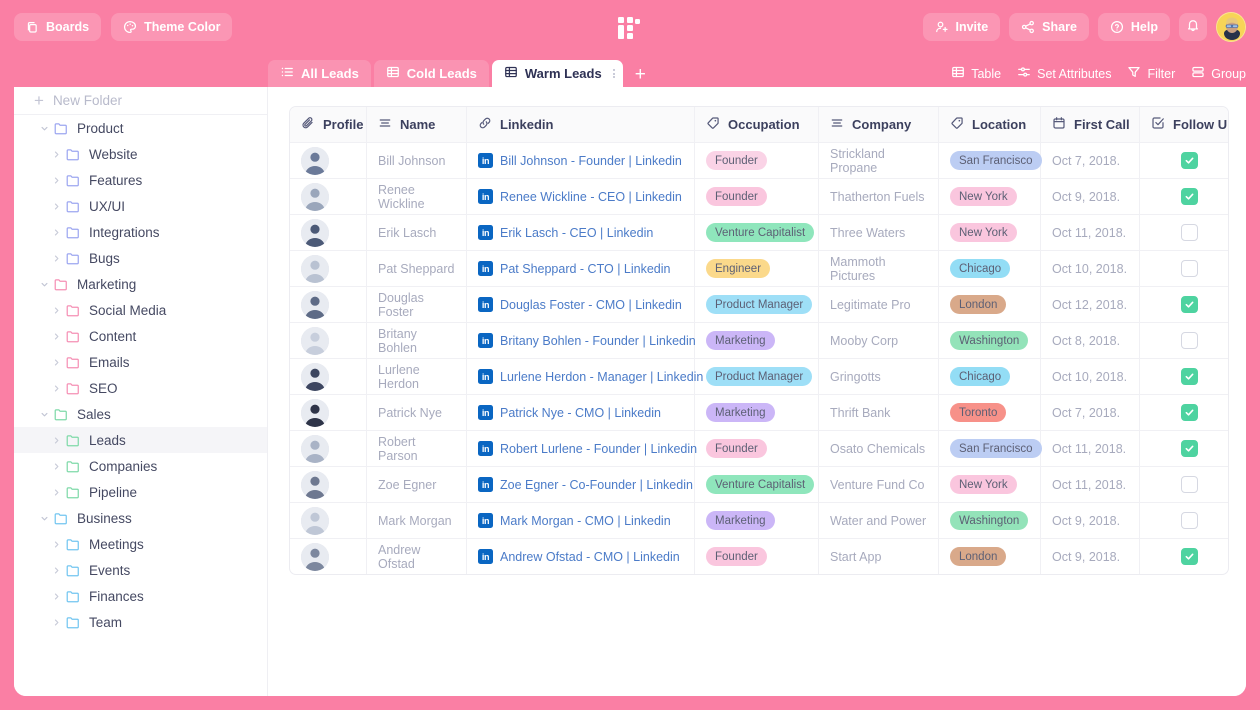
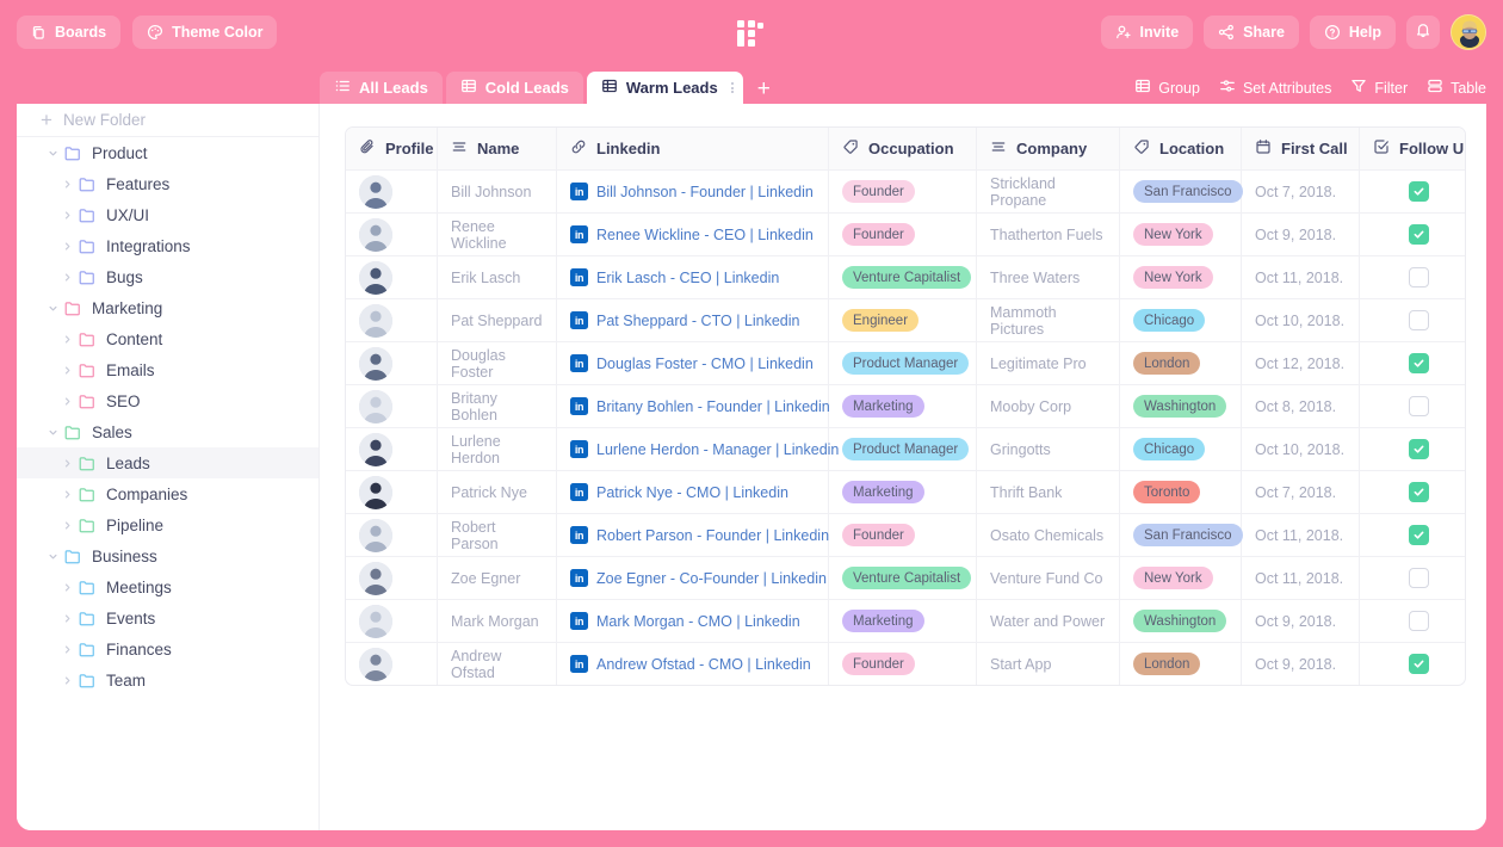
  Boards
  Theme Color
  Invite
  Share
  Help
  All Leads
  Cold Leads
  Warm Leads
  +
- Table
+ Group
  Set Attributes
  Filter
- Group
+ Table
  +
  New Folder
  Product
- Website
  Features
  UX/UI
  Integrations
  Bugs
  Marketing
- Social Media
  Content
  Emails
  SEO
  Sales
  Leads
  Companies
  Pipeline
  Business
  Meetings
  Events
  Finances
  Team
  Profile
  Name
  Linkedin
  Occupation
  Company
  Location
  First Call
  Follow U
  Bill Johnson
  in
  Bill Johnson - Founder | Linkedin
  Founder
  Strickland Propane
  San Francisco
  Oct 7, 2018.
  Renee Wickline
  in
  Renee Wickline - CEO | Linkedin
  Founder
  Thatherton Fuels
  New York
  Oct 9, 2018.
  Erik Lasch
  in
  Erik Lasch - CEO | Linkedin
  Venture Capitalist
  Three Waters
  New York
  Oct 11, 2018.
  Pat Sheppard
  in
  Pat Sheppard - CTO | Linkedin
  Engineer
  Mammoth Pictures
  Chicago
  Oct 10, 2018.
  Douglas Foster
  in
  Douglas Foster - CMO | Linkedin
  Product Manager
  Legitimate Pro
  London
  Oct 12, 2018.
  Britany Bohlen
  in
  Britany Bohlen - Founder | Linkedin
  Marketing
  Mooby Corp
  Washington
  Oct 8, 2018.
  Lurlene Herdon
  in
  Lurlene Herdon - Manager | Linkedin
  Product Manager
  Gringotts
  Chicago
  Oct 10, 2018.
  Patrick Nye
  in
  Patrick Nye - CMO | Linkedin
  Marketing
  Thrift Bank
  Toronto
  Oct 7, 2018.
  Robert Parson
  in
- Robert Lurlene - Founder | Linkedin
+ Robert Parson - Founder | Linkedin
  Founder
  Osato Chemicals
  San Francisco
  Oct 11, 2018.
  Zoe Egner
  in
  Zoe Egner - Co-Founder | Linkedin
  Venture Capitalist
  Venture Fund Co
  New York
  Oct 11, 2018.
  Mark Morgan
  in
  Mark Morgan - CMO | Linkedin
  Marketing
  Water and Power
  Washington
  Oct 9, 2018.
  Andrew Ofstad
  in
  Andrew Ofstad - CMO | Linkedin
  Founder
  Start App
  London
  Oct 9, 2018.
